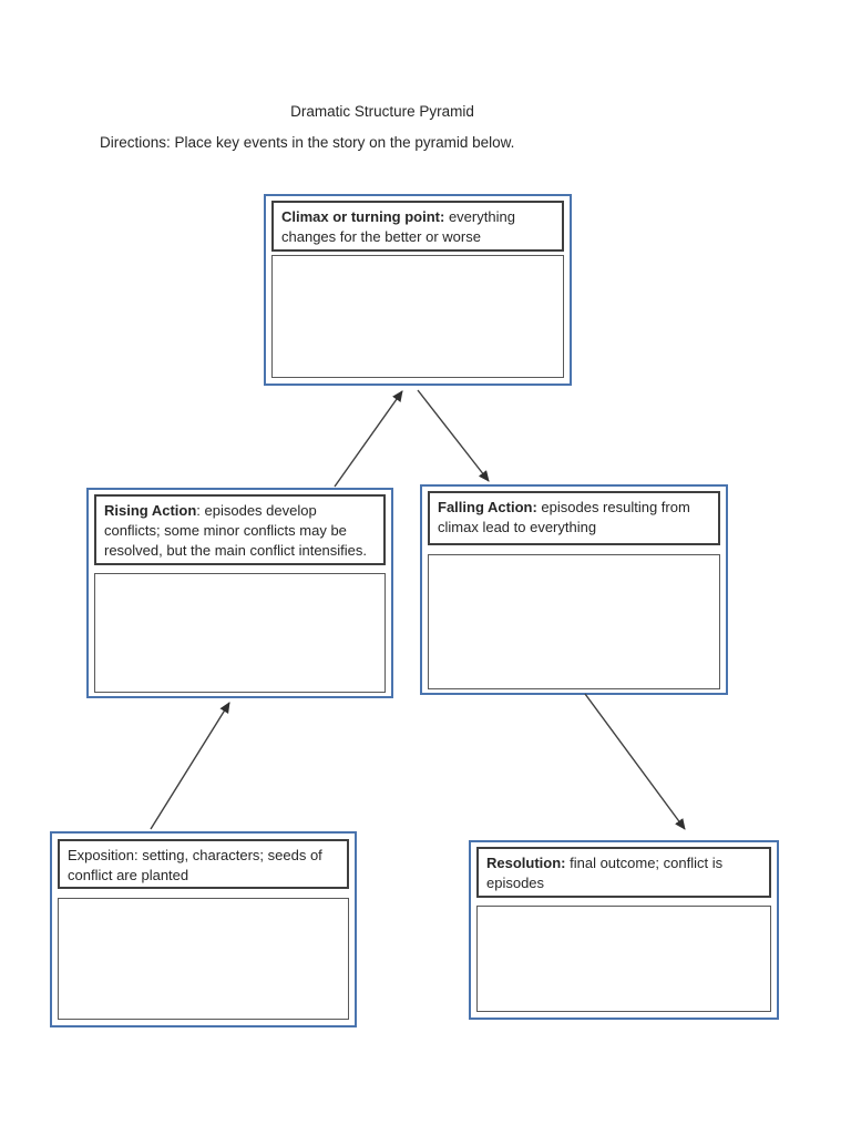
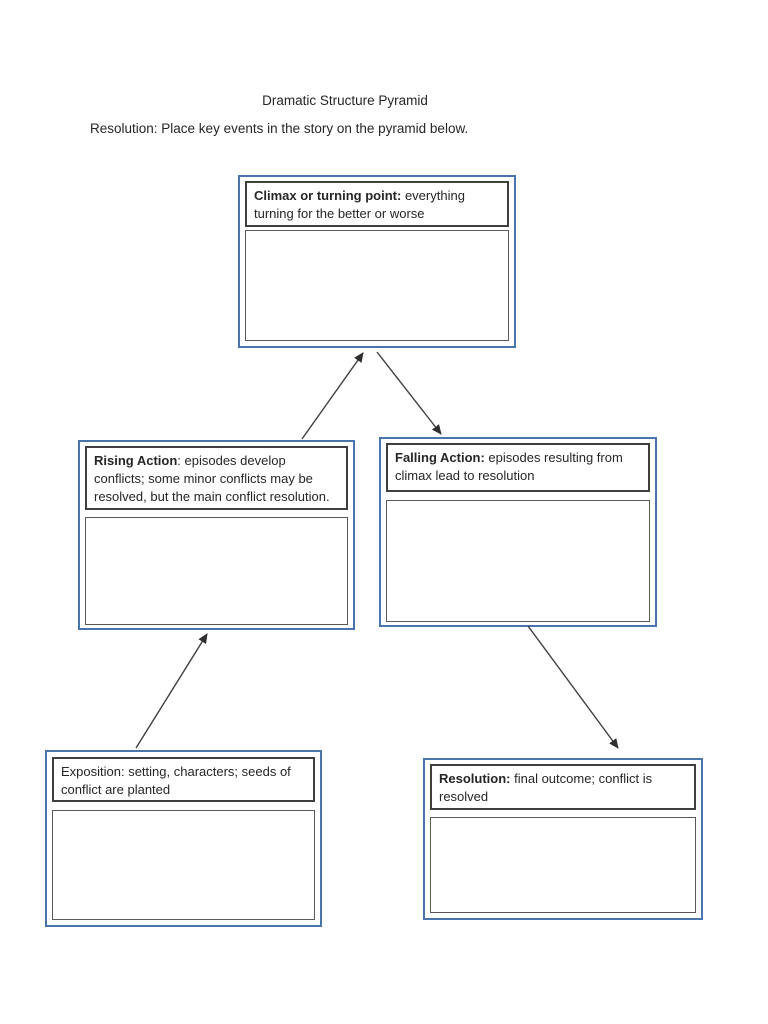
  Dramatic Structure Pyramid
- Directions: Place key events in the story on the pyramid below.
+ Resolution: Place key events in the story on the pyramid below.
- Climax or turning point: everything changes for the better or worse
+ Climax or turning point: everything turning for the better or worse
- Rising Action: episodes develop conflicts; some minor conflicts may be resolved, but the main conflict intensifies.
+ Rising Action: episodes develop conflicts; some minor conflicts may be resolved, but the main conflict resolution.
- Falling Action: episodes resulting from climax lead to everything
+ Falling Action: episodes resulting from climax lead to resolution
  Exposition: setting, characters; seeds of conflict are planted
- Resolution: final outcome; conflict is episodes
+ Resolution: final outcome; conflict is resolved
